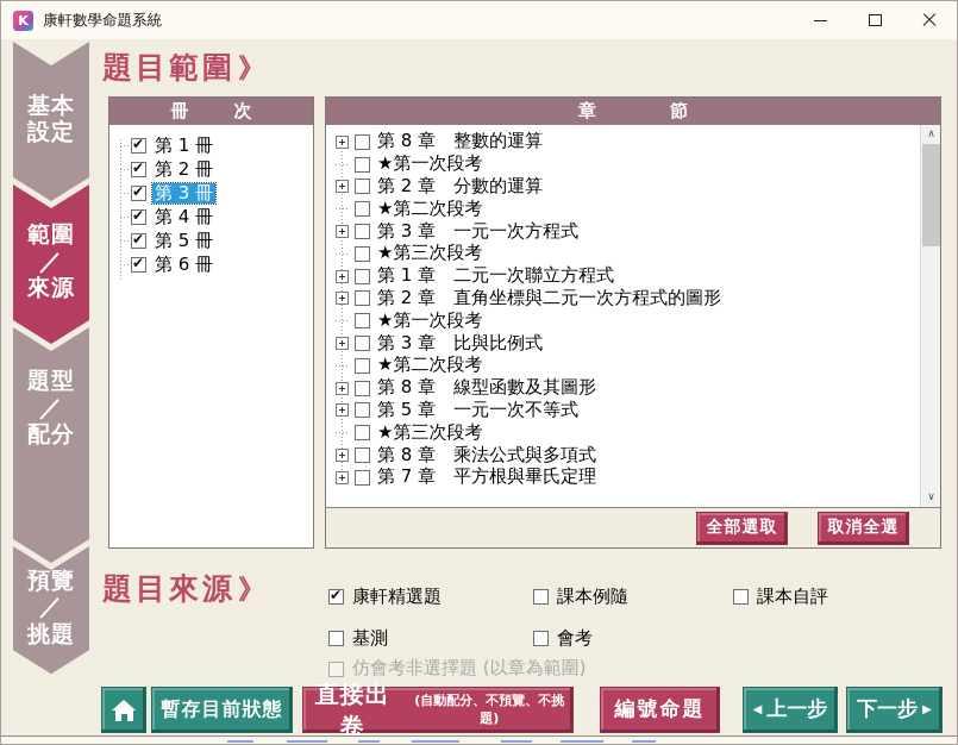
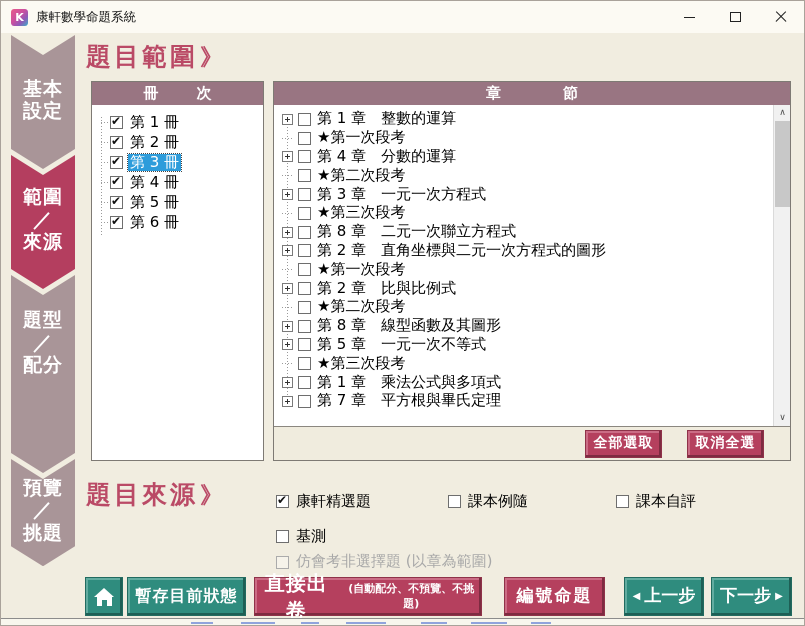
  K
  康軒數學命題系統
  基本
  設定
  範圍
  ／
  來源
  題型
  ／
  配分
  預覽
  ／
  挑題
  題目範圍》
  冊
  次
  ✔
  第 1 冊
  ✔
  第 2 冊
  ✔
  第 3 冊
  ✔
  第 4 冊
  ✔
  第 5 冊
  ✔
  第 6 冊
  章
  節
- 第 8 章 整數的運算
+ 第 1 章 整數的運算
  ★第一次段考
- 第 2 章 分數的運算
+ 第 4 章 分數的運算
  ★第二次段考
  第 3 章 一元一次方程式
  ★第三次段考
- 第 1 章 二元一次聯立方程式
+ 第 8 章 二元一次聯立方程式
  第 2 章 直角坐標與二元一次方程式的圖形
  ★第一次段考
- 第 3 章 比與比例式
+ 第 2 章 比與比例式
  ★第二次段考
  第 8 章 線型函數及其圖形
  第 5 章 一元一次不等式
  ★第三次段考
- 第 8 章 乘法公式與多項式
+ 第 1 章 乘法公式與多項式
  第 7 章 平方根與畢氏定理
  ∧
  ∨
  全部選取
  取消全選
  題目來源》
  ✔
  康軒精選題
  課本例隨
  課本自評
  基測
- 會考
  仿會考非選擇題 (以章為範圍)
  暫存目前狀態
  直接出卷
  (自動配分、不預覽、不挑題)
  編號命題
  ◀
  上一步
  下一步
  ▶
